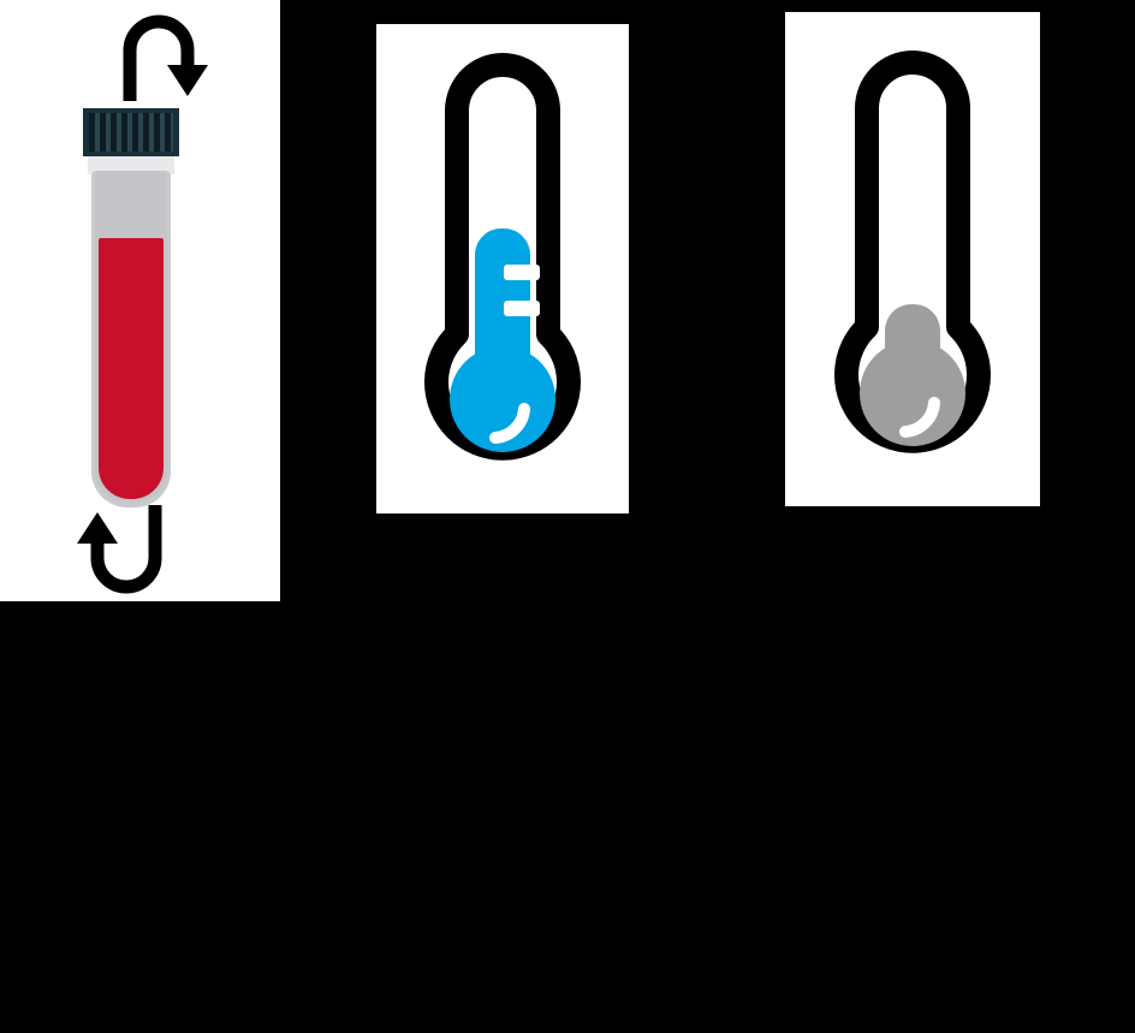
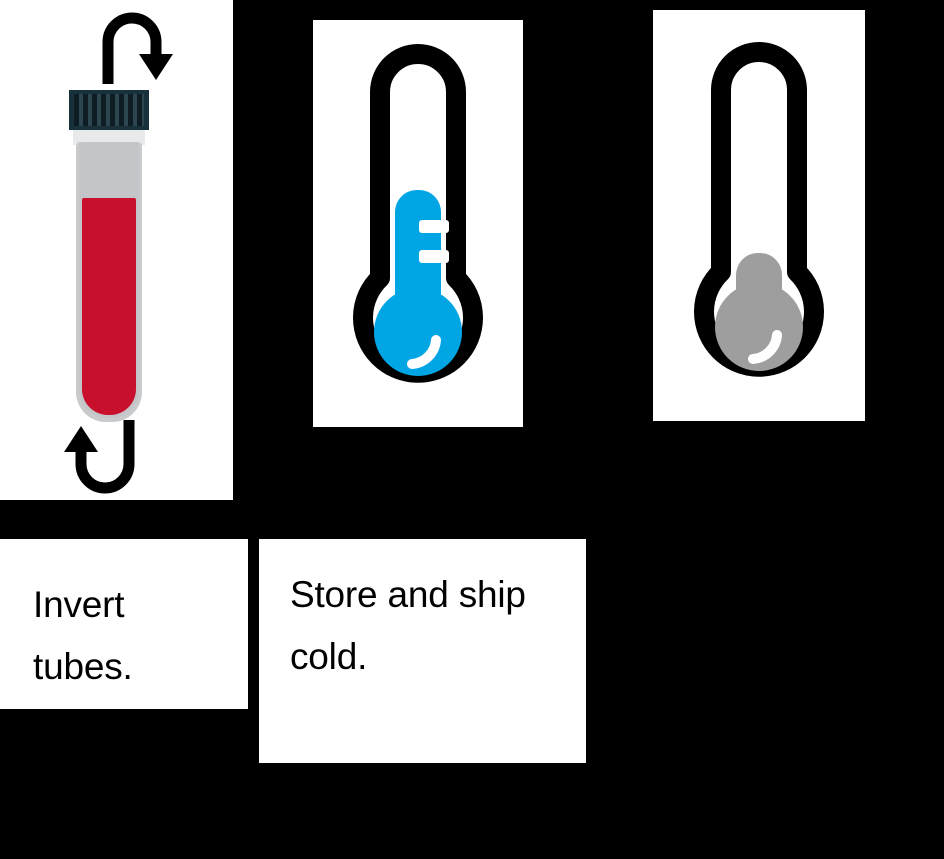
+ Invert
+ tubes.
+ Store and ship
+ cold.
